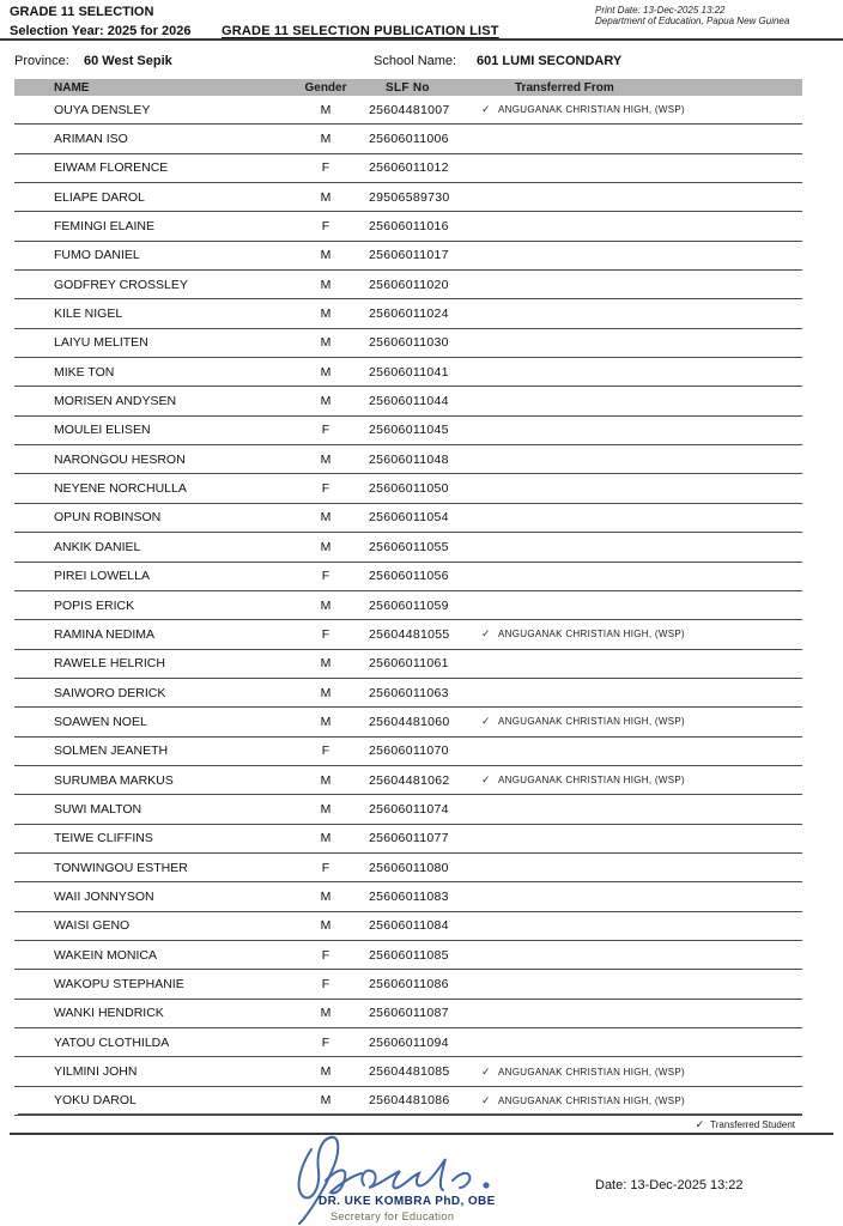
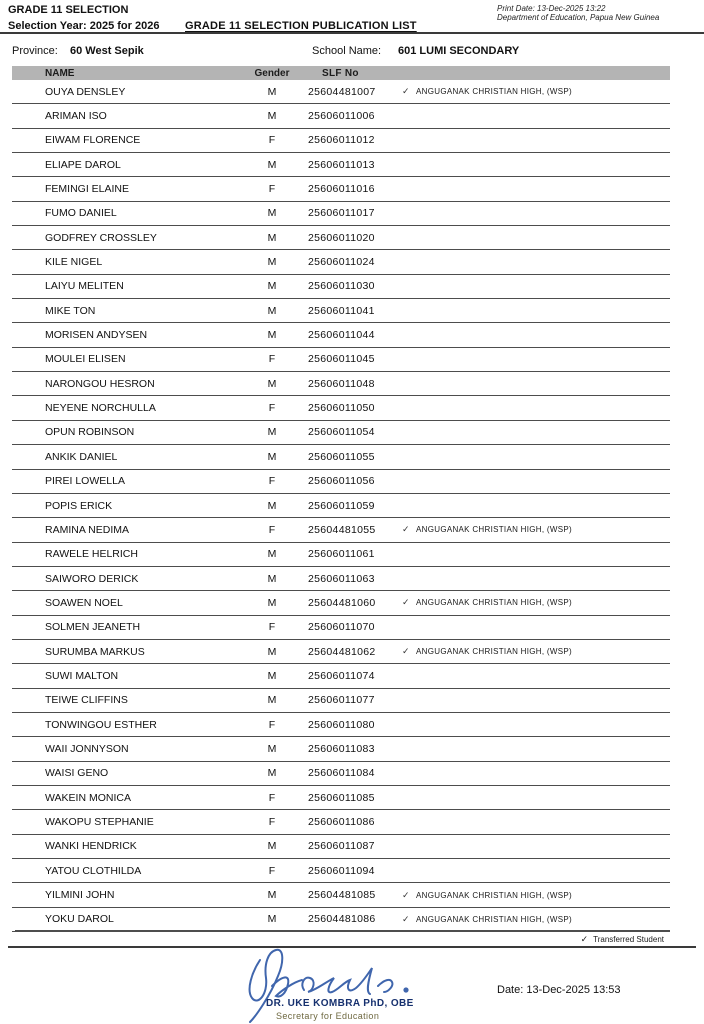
  GRADE 11 SELECTION
  Selection Year: 2025 for 2026
  GRADE 11 SELECTION PUBLICATION LIST
  Print Date: 13-Dec-2025 13:22
  Department of Education, Papua New Guinea
  Province:
  60 West Sepik
  School Name:
  601 LUMI SECONDARY
  NAME
  Gender
  SLF No
- Transferred From
  OUYA DENSLEY
  M
  25604481007
  ✓
  ANGUGANAK CHRISTIAN HIGH, (WSP)
  ARIMAN ISO
  M
  25606011006
  EIWAM FLORENCE
  F
  25606011012
  ELIAPE DAROL
  M
- 29506589730
+ 25606011013
  FEMINGI ELAINE
  F
  25606011016
  FUMO DANIEL
  M
  25606011017
  GODFREY CROSSLEY
  M
  25606011020
  KILE NIGEL
  M
  25606011024
  LAIYU MELITEN
  M
  25606011030
  MIKE TON
  M
  25606011041
  MORISEN ANDYSEN
  M
  25606011044
  MOULEI ELISEN
  F
  25606011045
  NARONGOU HESRON
  M
  25606011048
  NEYENE NORCHULLA
  F
  25606011050
  OPUN ROBINSON
  M
  25606011054
  ANKIK DANIEL
  M
  25606011055
  PIREI LOWELLA
  F
  25606011056
  POPIS ERICK
  M
  25606011059
  RAMINA NEDIMA
  F
  25604481055
  ✓
  ANGUGANAK CHRISTIAN HIGH, (WSP)
  RAWELE HELRICH
  M
  25606011061
  SAIWORO DERICK
  M
  25606011063
  SOAWEN NOEL
  M
  25604481060
  ✓
  ANGUGANAK CHRISTIAN HIGH, (WSP)
  SOLMEN JEANETH
  F
  25606011070
  SURUMBA MARKUS
  M
  25604481062
  ✓
  ANGUGANAK CHRISTIAN HIGH, (WSP)
  SUWI MALTON
  M
  25606011074
  TEIWE CLIFFINS
  M
  25606011077
  TONWINGOU ESTHER
  F
  25606011080
  WAII JONNYSON
  M
  25606011083
  WAISI GENO
  M
  25606011084
  WAKEIN MONICA
  F
  25606011085
  WAKOPU STEPHANIE
  F
  25606011086
  WANKI HENDRICK
  M
  25606011087
  YATOU CLOTHILDA
  F
  25606011094
  YILMINI JOHN
  M
  25604481085
  ✓
  ANGUGANAK CHRISTIAN HIGH, (WSP)
  YOKU DAROL
  M
  25604481086
  ✓
  ANGUGANAK CHRISTIAN HIGH, (WSP)
  ✓
  Transferred Student
  DR. UKE KOMBRA PhD, OBE
  Secretary for Education
- Date: 13-Dec-2025 13:22
+ Date: 13-Dec-2025 13:53
